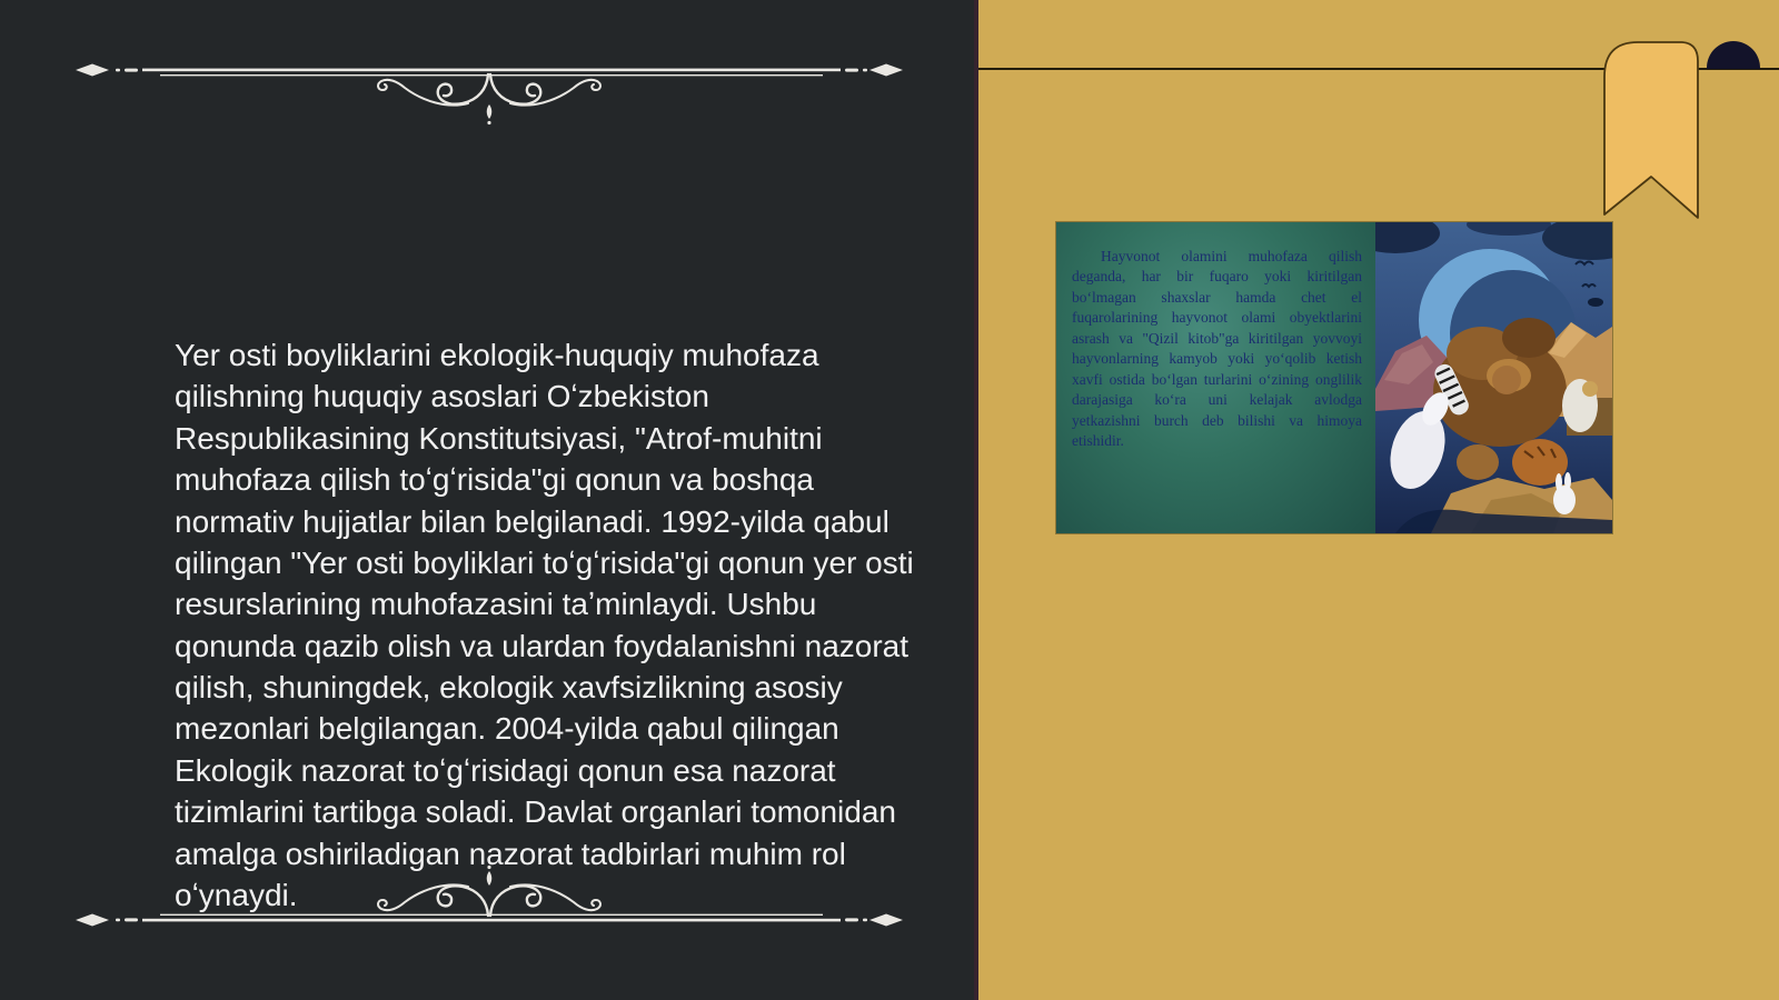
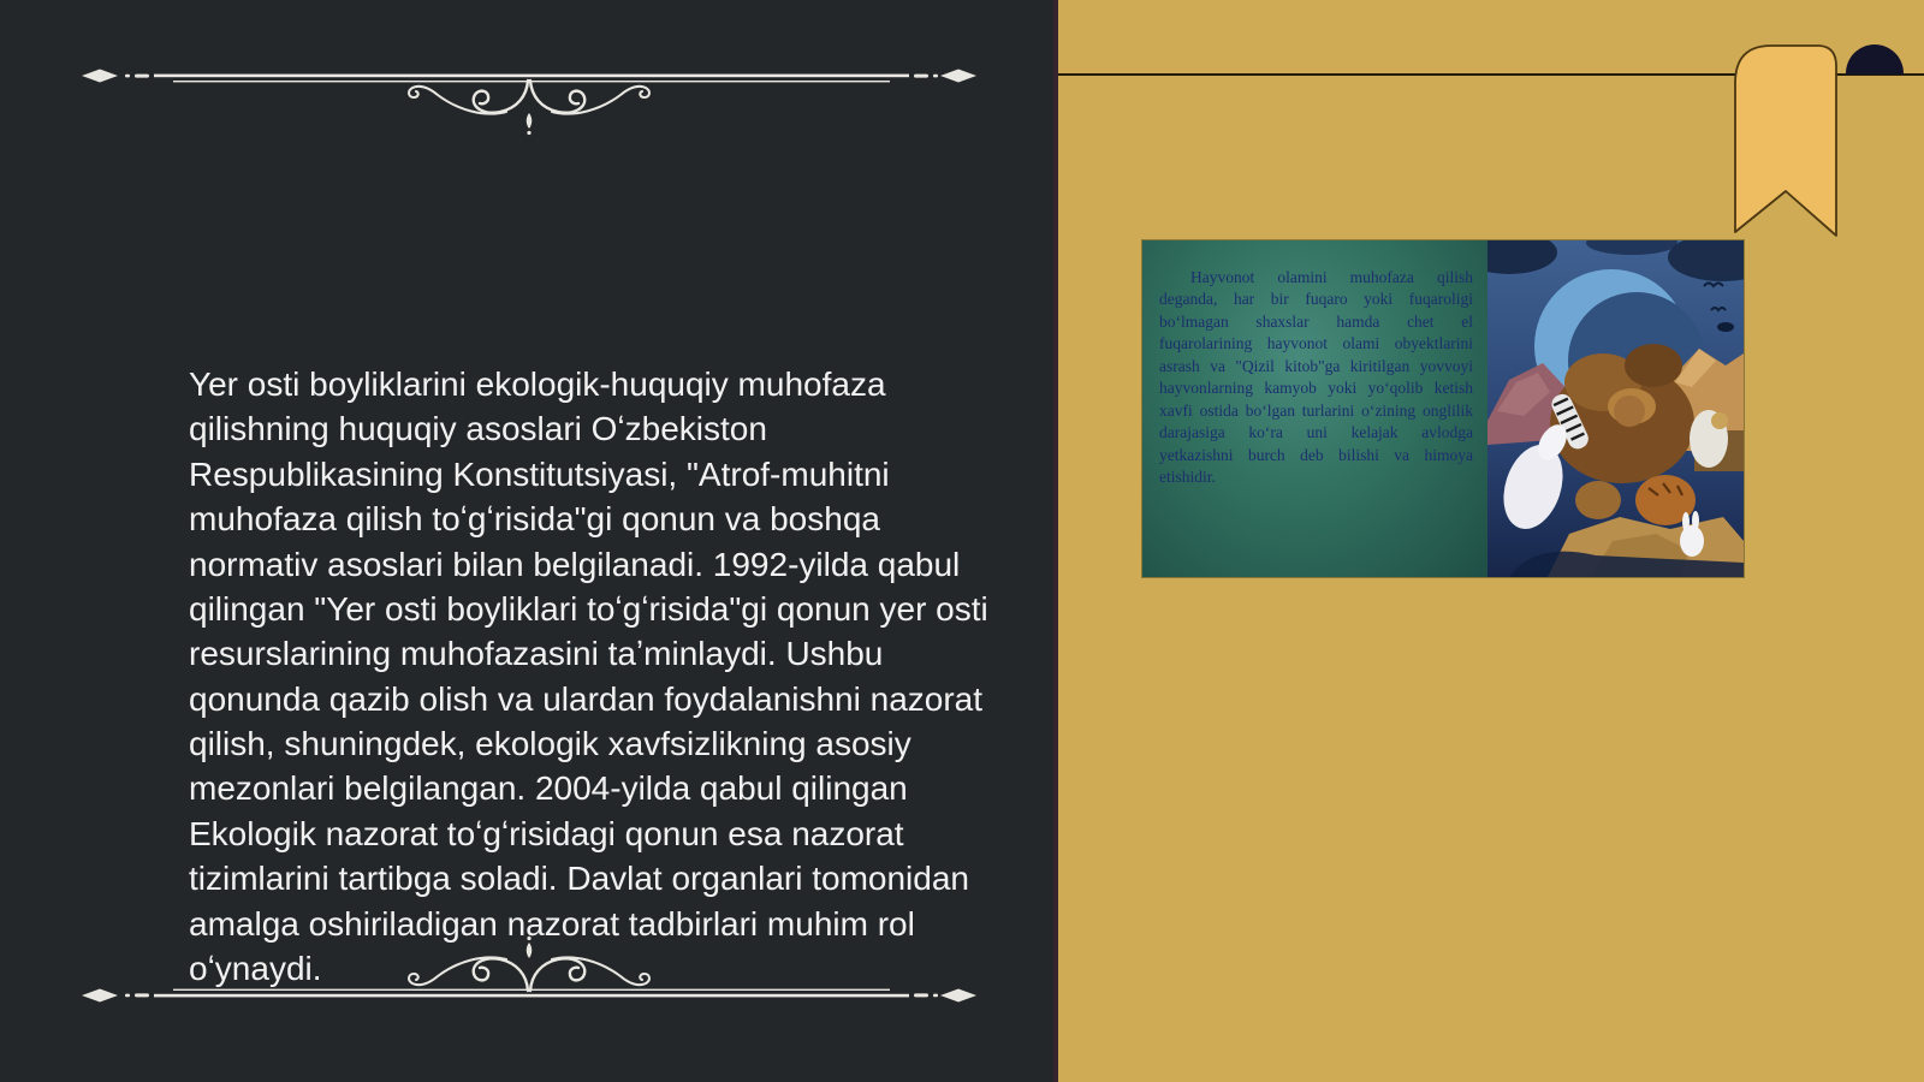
- Yer osti boyliklarini ekologik-huquqiy muhofaza qilishning huquqiy asoslari Oʻzbekiston Respublikasining Konstitutsiyasi, "Atrof-muhitni muhofaza qilish toʻgʻrisida"gi qonun va boshqa normativ hujjatlar bilan belgilanadi. 1992-yilda qabul qilingan "Yer osti boyliklari toʻgʻrisida"gi qonun yer osti resurslarining muhofazasini taʼminlaydi. Ushbu qonunda qazib olish va ulardan foydalanishni nazorat qilish, shuningdek, ekologik xavfsizlikning asosiy mezonlari belgilangan. 2004-yilda qabul qilingan Ekologik nazorat toʻgʻrisidagi qonun esa nazorat tizimlarini tartibga soladi. Davlat organlari tomonidan amalga oshiriladigan nazorat tadbirlari muhim rol oʻynaydi.
+ Yer osti boyliklarini ekologik-huquqiy muhofaza qilishning huquqiy asoslari Oʻzbekiston Respublikasining Konstitutsiyasi, "Atrof-muhitni muhofaza qilish toʻgʻrisida"gi qonun va boshqa normativ asoslari bilan belgilanadi. 1992-yilda qabul qilingan "Yer osti boyliklari toʻgʻrisida"gi qonun yer osti resurslarining muhofazasini taʼminlaydi. Ushbu qonunda qazib olish va ulardan foydalanishni nazorat qilish, shuningdek, ekologik xavfsizlikning asosiy mezonlari belgilangan. 2004-yilda qabul qilingan Ekologik nazorat toʻgʻrisidagi qonun esa nazorat tizimlarini tartibga soladi. Davlat organlari tomonidan amalga oshiriladigan nazorat tadbirlari muhim rol oʻynaydi.
- Hayvonot olamini muhofaza qilish deganda, har bir fuqaro yoki kiritilgan boʻlmagan shaxslar hamda chet el fuqarolarining hayvonot olami obyektlarini asrash va "Qizil kitob"ga kiritilgan yovvoyi hayvonlarning kamyob yoki yoʻqolib ketish xavfi ostida boʻlgan turlarini oʻzining onglilik darajasiga koʻra uni kelajak avlodga yetkazishni burch deb bilishi va himoya etishidir.
+ Hayvonot olamini muhofaza qilish deganda, har bir fuqaro yoki fuqaroligi boʻlmagan shaxslar hamda chet el fuqarolarining hayvonot olami obyektlarini asrash va "Qizil kitob"ga kiritilgan yovvoyi hayvonlarning kamyob yoki yoʻqolib ketish xavfi ostida boʻlgan turlarini oʻzining onglilik darajasiga koʻra uni kelajak avlodga yetkazishni burch deb bilishi va himoya etishidir.
